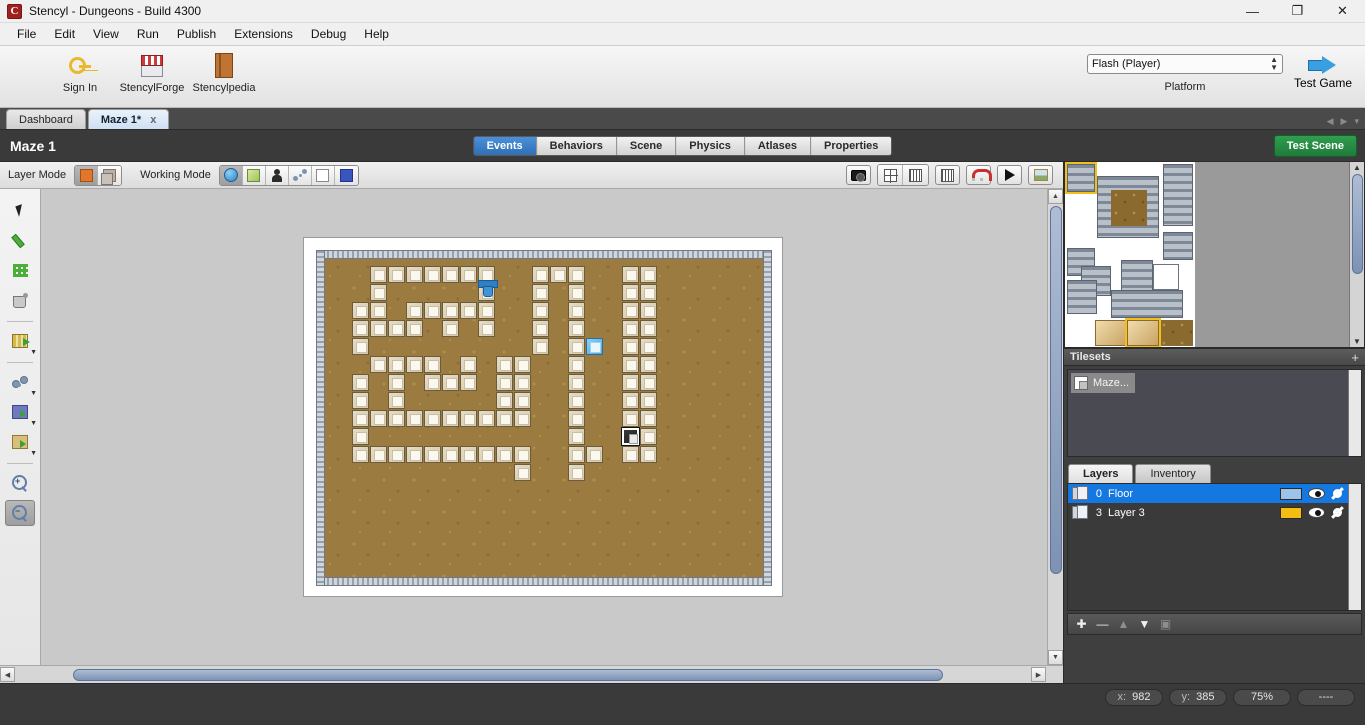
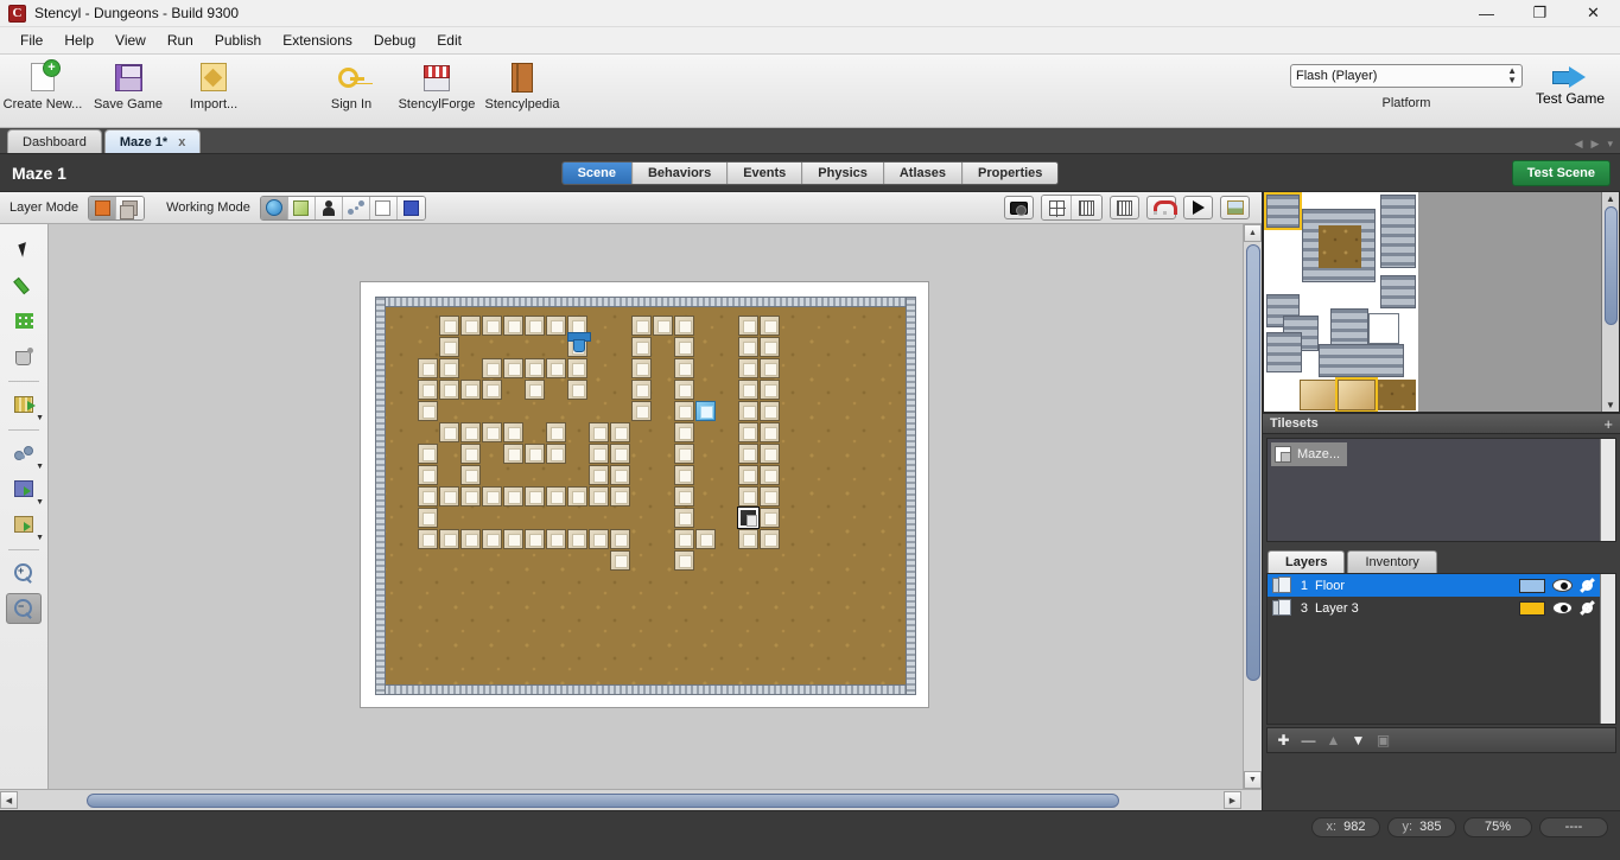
  C
- Stencyl - Dungeons - Build 4300
+ Stencyl - Dungeons - Build 9300
  —
  ❐
  ✕
  File
- Edit
+ Help
  View
  Run
  Publish
  Extensions
  Debug
- Help
+ Edit
+ Create New...
+ Save Game
+ Import...
  Sign In
  StencylForge
  Stencylpedia
  Flash (Player)
  ▲
  ▼
  Platform
  Test Game
  Dashboard
  Maze 1*
  x
  ◀
  ▶
  ▾
  Maze 1
- Events
+ Scene
  Behaviors
- Scene
+ Events
  Physics
  Atlases
  Properties
  Test Scene
  Layer Mode
  Working Mode
  +
  −
  ▲
  ▼
  Tilesets
  +
  Maze...
  Layers
  Inventory
- 0
+ 1
  Floor
  3
  Layer 3
  ✚
  —
  ▲
  ▼
  ▣
  x:
  982
  y:
  385
  75%
  ----
